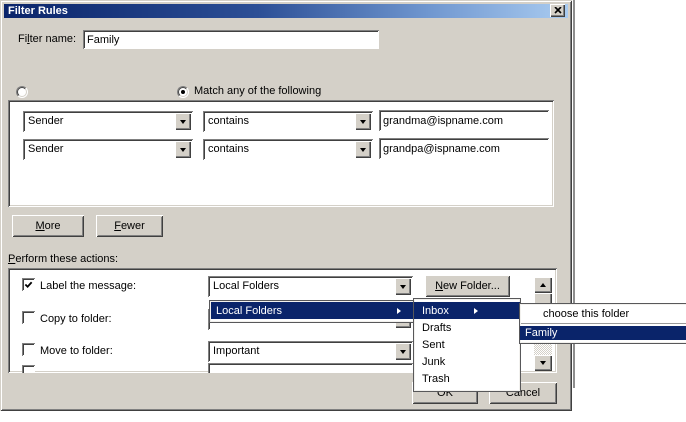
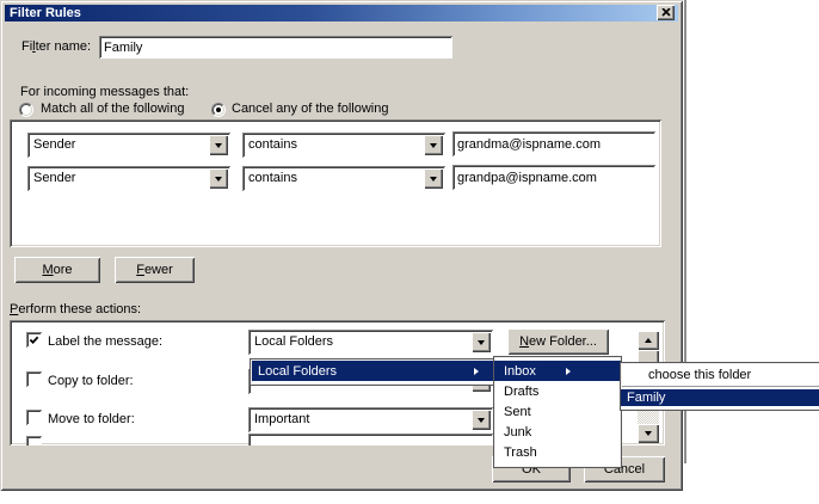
  Filter Rules
  Filter name:
  Family
+ For incoming messages that:
+ Match all of the following
- Match any of the following
+ Cancel any of the following
  Sender
  contains
  grandma@ispname.com
  Sender
  contains
  grandpa@ispname.com
  More
  Fewer
  Perform these actions:
  Label the message:
  Local Folders
  Copy to folder:
  Move to folder:
  Important
  New Folder...
  OK
  Cancel
  Local Folders
  Inbox
  Drafts
  Sent
  Junk
  Trash
  choose this folder
  Family
